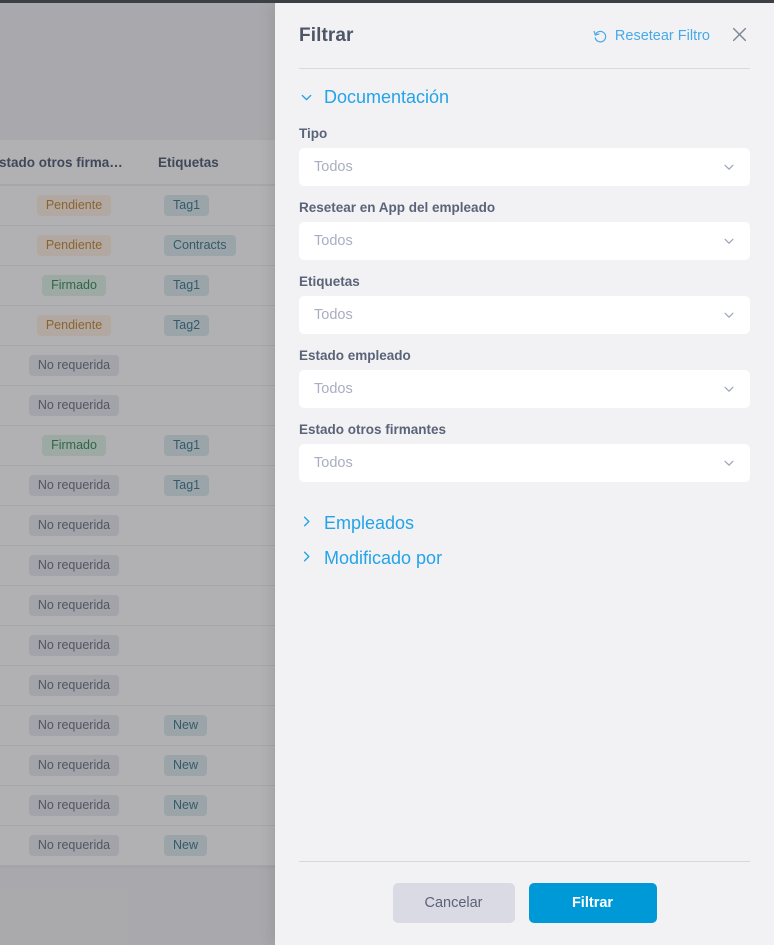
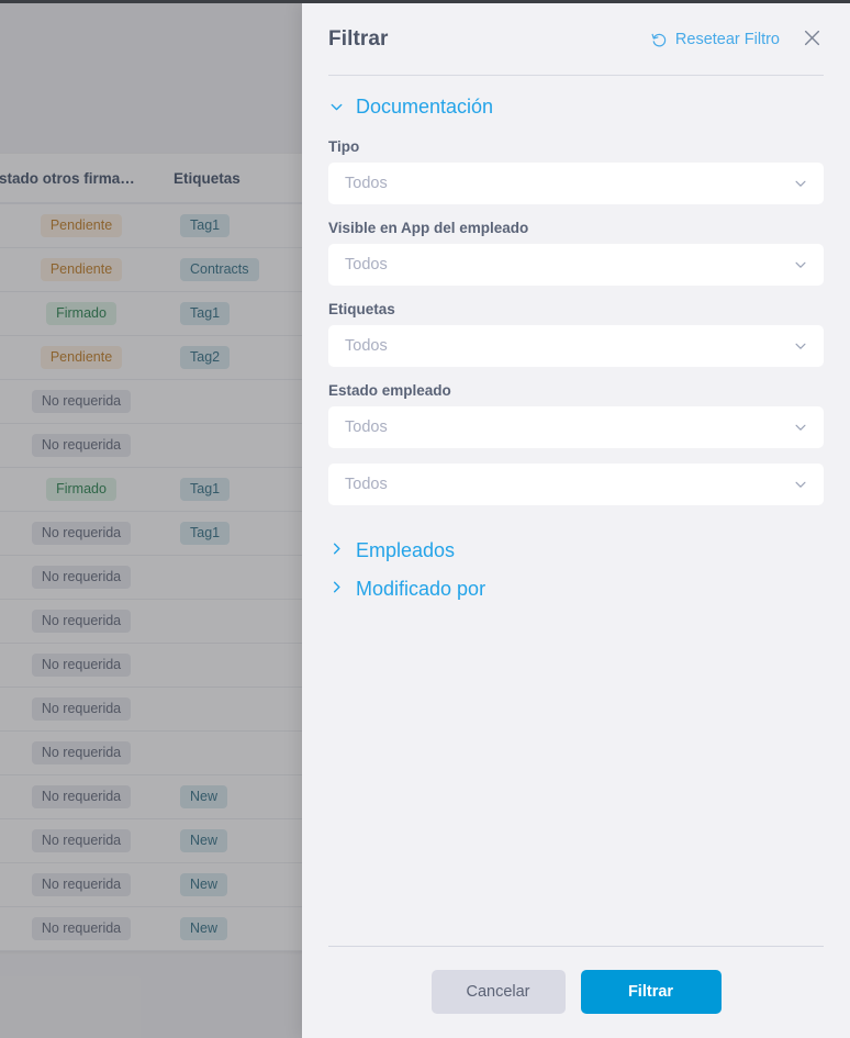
  stado otros firma…
  Etiquetas
  Pendiente
  Tag1
  Pendiente
  Contracts
  Firmado
  Tag1
  Pendiente
  Tag2
  No requerida
  No requerida
  Firmado
  Tag1
  No requerida
  Tag1
  No requerida
  No requerida
  No requerida
  No requerida
  No requerida
  No requerida
  New
  No requerida
  New
  No requerida
  New
  No requerida
  New
  Filtrar
  Resetear Filtro
  Documentación
  Tipo
  Todos
- Resetear en App del empleado
+ Visible en App del empleado
  Todos
  Etiquetas
  Todos
  Estado empleado
  Todos
- Estado otros firmantes
  Todos
  Empleados
  Modificado por
  Cancelar
  Filtrar
